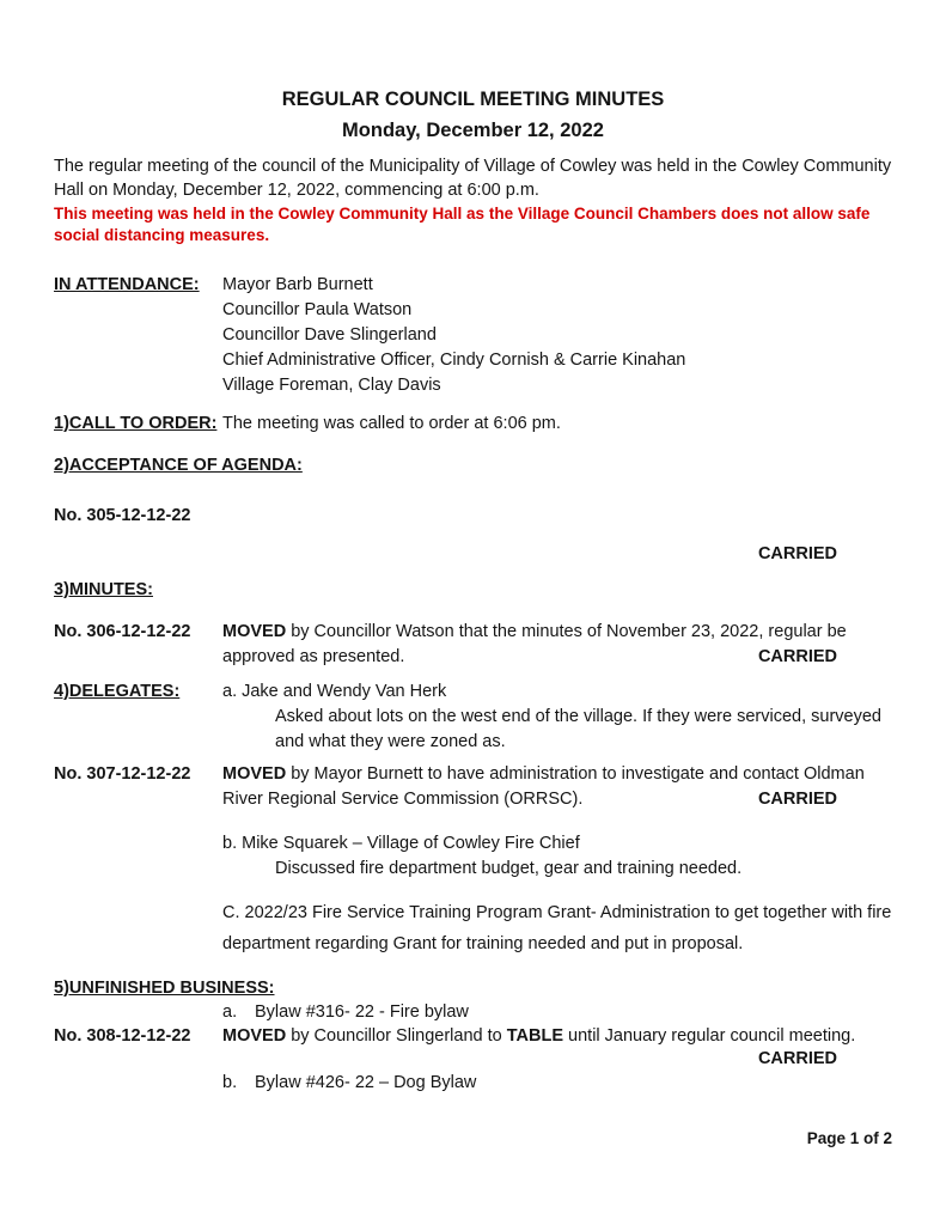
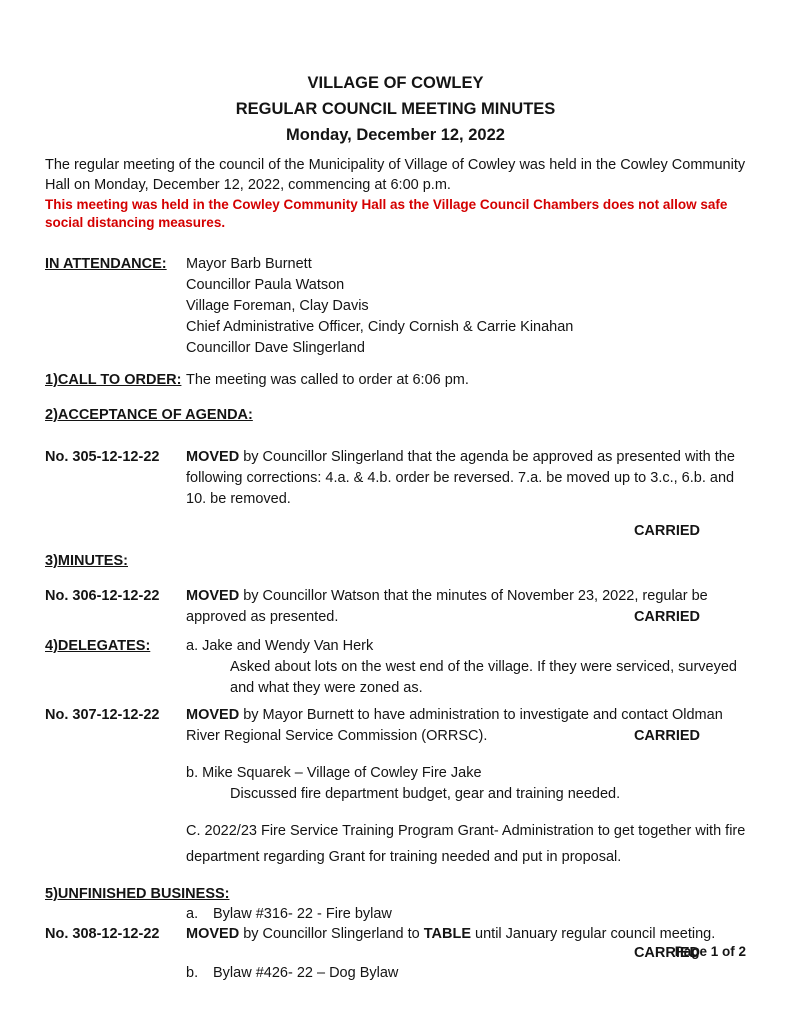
+ VILLAGE OF COWLEY
  REGULAR COUNCIL MEETING MINUTES
  Monday, December 12, 2022
  The regular meeting of the council of the Municipality of Village of Cowley was held in the Cowley Community Hall on Monday, December 12, 2022, commencing at 6:00 p.m.
  This meeting was held in the Cowley Community Hall as the Village Council Chambers does not allow safe social distancing measures.
  IN ATTENDANCE:
  Mayor Barb Burnett
  Councillor Paula Watson
- Councillor Dave Slingerland
+ Village Foreman, Clay Davis
  Chief Administrative Officer, Cindy Cornish & Carrie Kinahan
- Village Foreman, Clay Davis
+ Councillor Dave Slingerland
  1)CALL TO ORDER:
  The meeting was called to order at 6:06 pm.
  2)ACCEPTANCE OF AGENDA:
  No. 305-12-12-22
+ MOVED by Councillor Slingerland that the agenda be approved as presented with the following corrections: 4.a. & 4.b. order be reversed. 7.a. be moved up to 3.c., 6.b. and 10. be removed.
  CARRIED
  3)MINUTES:
  No. 306-12-12-22
  MOVED by Councillor Watson that the minutes of November 23, 2022, regular be approved as presented.
  CARRIED
  4)DELEGATES:
  a. Jake and Wendy Van Herk
  Asked about lots on the west end of the village. If they were serviced, surveyed and what they were zoned as.
  No. 307-12-12-22
  MOVED by Mayor Burnett to have administration to investigate and contact Oldman River Regional Service Commission (ORRSC).
  CARRIED
- b. Mike Squarek – Village of Cowley Fire Chief
+ b. Mike Squarek – Village of Cowley Fire Jake
  Discussed fire department budget, gear and training needed.
  C. 2022/23 Fire Service Training Program Grant- Administration to get together with fire department regarding Grant for training needed and put in proposal.
  5)UNFINISHED BUSINESS:
  a. Bylaw #316- 22 - Fire bylaw
  No. 308-12-12-22
  MOVED by Councillor Slingerland to TABLE until January regular council meeting.
  CARRIED
  b. Bylaw #426- 22 – Dog Bylaw
  Page 1 of 2
